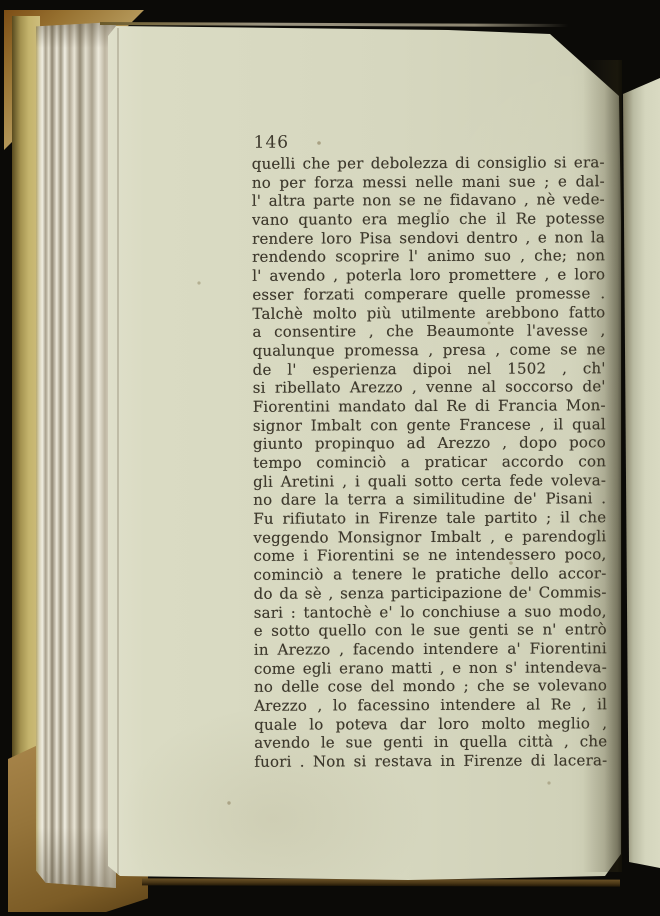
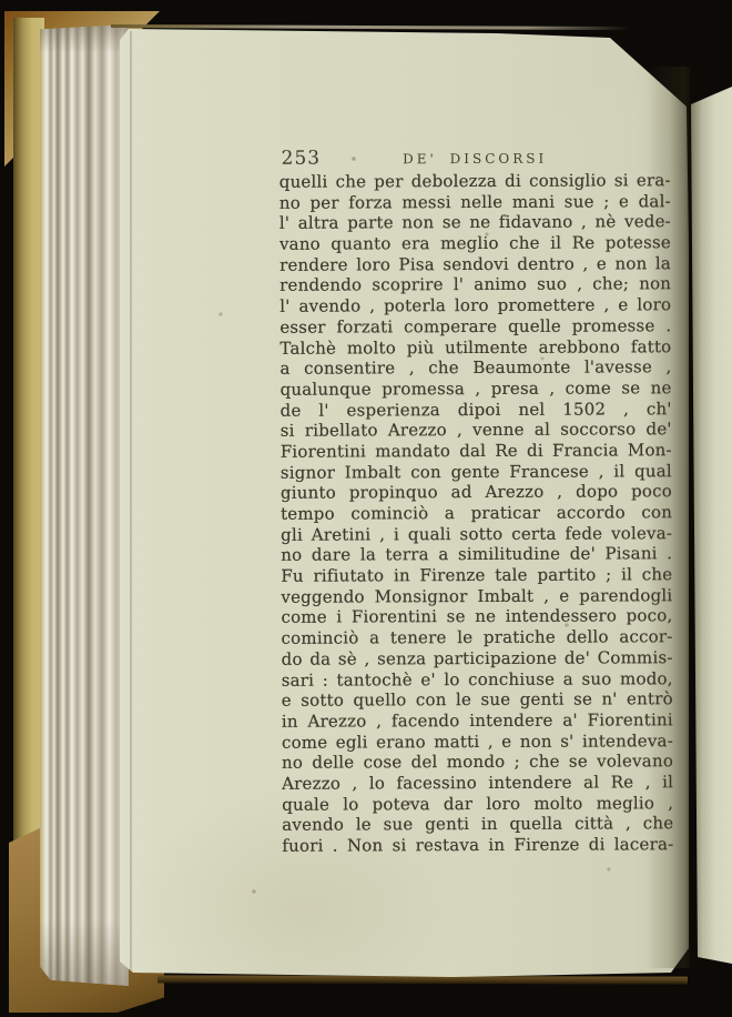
- 146
+ 253
+ DE' DISCORSI
  quelli che per debolezza di consiglio si e
  no per forza messi nelle mani sue ; e d
  l' altra parte non se ne fidavano , nè ve
  vano quanto era meglio che il Re pote
  rendere loro Pisa sendovi dentro , e non
  rendendo scoprire l' animo suo , che; n
  l' avendo , poterla loro promettere , e l
  esser forzati comperare quelle promess
  Talchè molto più utilmente arebbono fa
  a consentire , che Beaumonte l'avess
  qualunque promessa , presa , come se
  de l' esperienza dipoi nel 1502 ,
  si ribellato Arezzo , venne al soccorso
  Fiorentini mandato dal Re di Francia M
  signor Imbalt con gente Francese , il q
  giunto propinquo ad Arezzo , dopo p
  tempo cominciò a praticar accordo
  gli Aretini , i quali sotto certa fede vole
  no dare la terra a similitudine de' Pisa
  Fu rifiutato in Firenze tale partito ; il
  veggendo Monsignor Imbalt , e parendo
  come i Fiorentini se ne intendessero po
  cominciò a tenere le pratiche dello acc
  do da sè , senza participazione de' Comm
  sari : tantochè e' lo conchiuse a suo mo
  e sotto quello con le sue genti se n' en
  in Arezzo , facendo intendere a' Fioren
  come egli erano matti , e non s' intende
  no delle cose del mondo ; che se volev
  Arezzo , lo facessino intendere al Re
  quale lo poteva dar loro molto megli
  avendo le sue genti in quella città ,
  fuori . Non si restava in Firenze di lace
